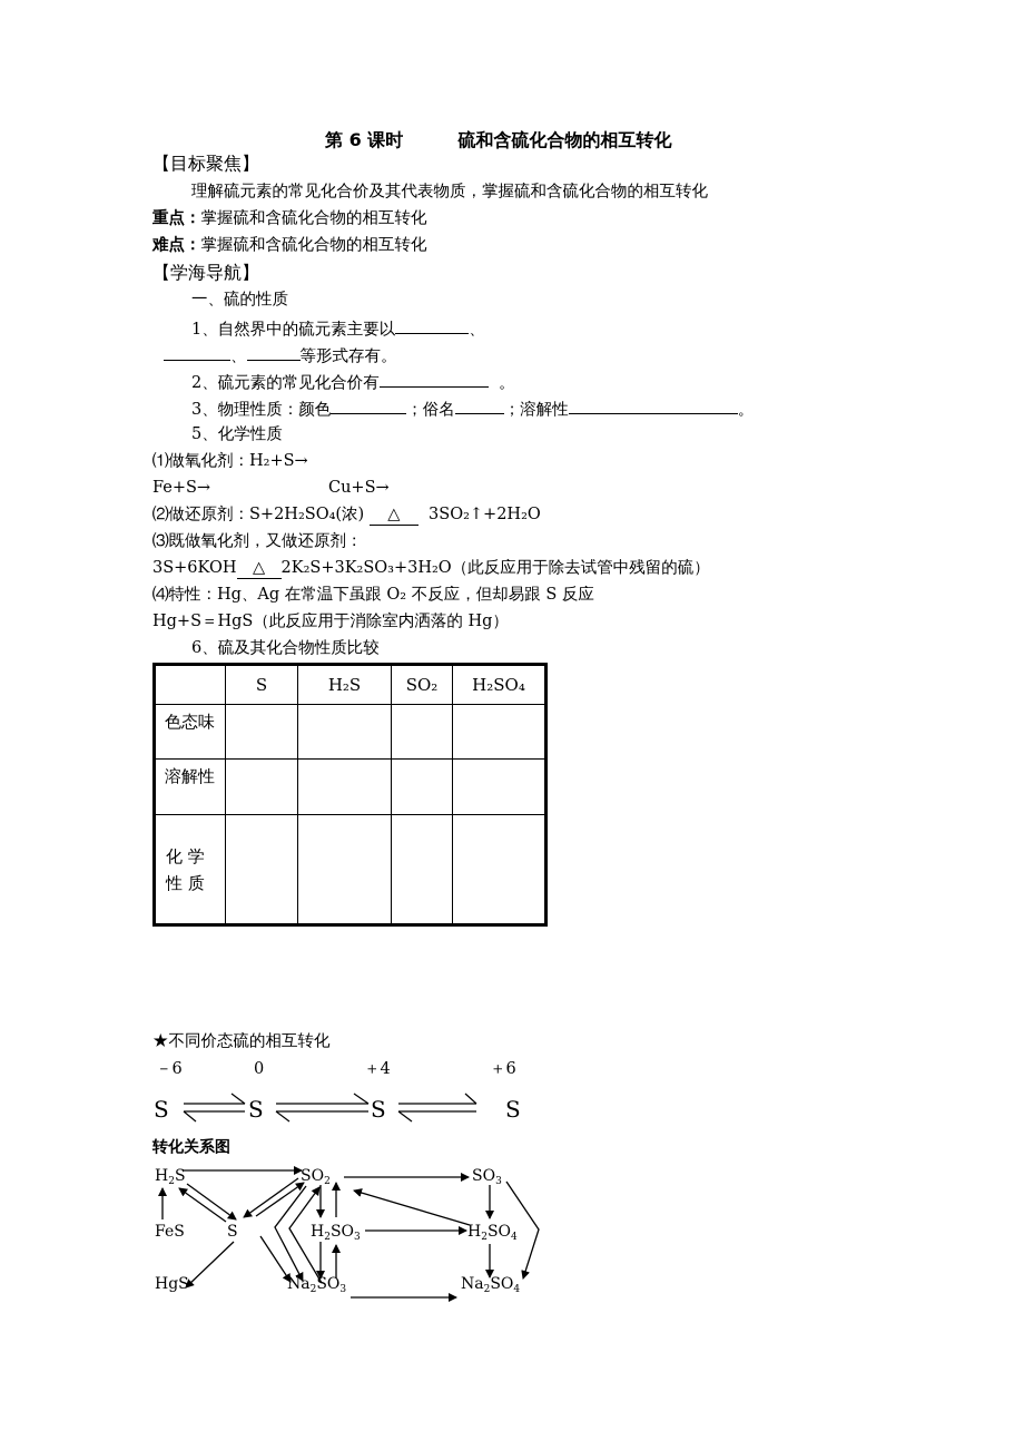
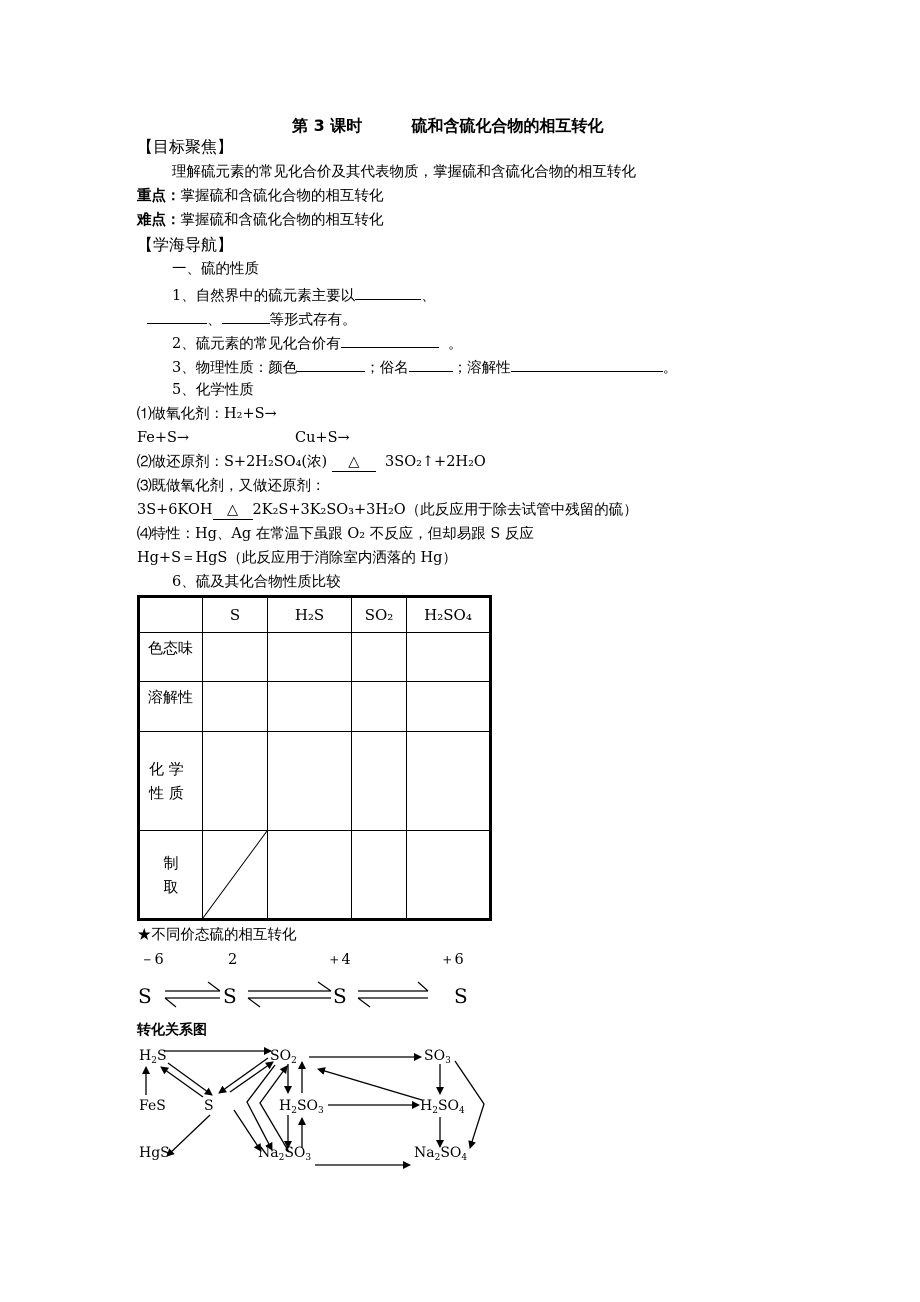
- 第 6 课时 硫和含硫化合物的相互转化
+ 第 3 课时 硫和含硫化合物的相互转化
  【目标聚焦】
  理解硫元素的常见化合价及其代表物质，掌握硫和含硫化合物的相互转化
  重点：掌握硫和含硫化合物的相互转化
  难点：掌握硫和含硫化合物的相互转化
  【学海导航】
  一、硫的性质
  1、自然界中的硫元素主要以 、
  、 等形式存有。
  2、硫元素的常见化合价有 。
  3、物理性质：颜色 ；俗名 ；溶解性 。
  5、化学性质
  ⑴做氧化剂：H₂+S→
  Fe+S→
  Cu+S→
  ⑵做还原剂：S+2H₂SO₄(浓) △ 3SO₂↑+2H₂O
  ⑶既做氧化剂，又做还原剂：
  3S+6KOH △ 2K₂S+3K₂SO₃+3H₂O（此反应用于除去试管中残留的硫）
  ⑷特性：Hg、Ag 在常温下虽跟 O₂ 不反应，但却易跟 S 反应
  Hg+S＝HgS（此反应用于消除室内洒落的 Hg）
  6、硫及其化合物性质比较
  	S	H₂S	SO₂	H₂SO₄
  色态味
  溶解性
  化 学 性 质
+ 制 取
  ★不同价态硫的相互转化
  －6
- 0
+ 2
  ＋4
  ＋6
  S
  S
  S
  S
  转化关系图
  H2 S
  SO2
  SO3
  FeS
  S
  H2 SO3
  H2 SO4
  HgS
  Na2 SO3
  Na2 SO4
